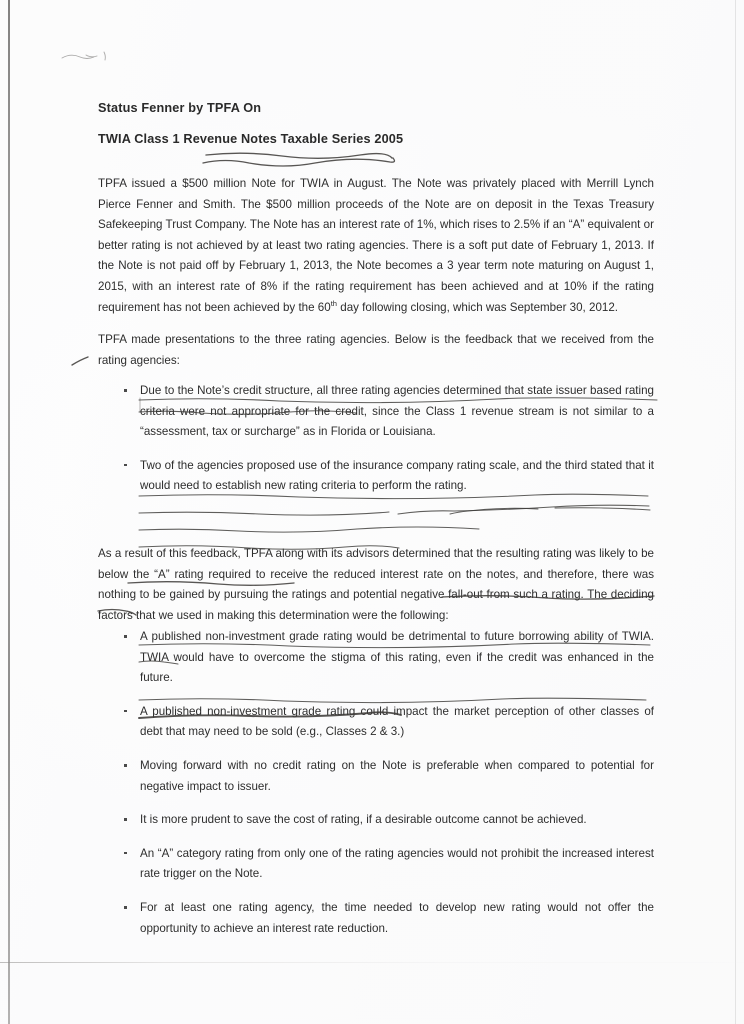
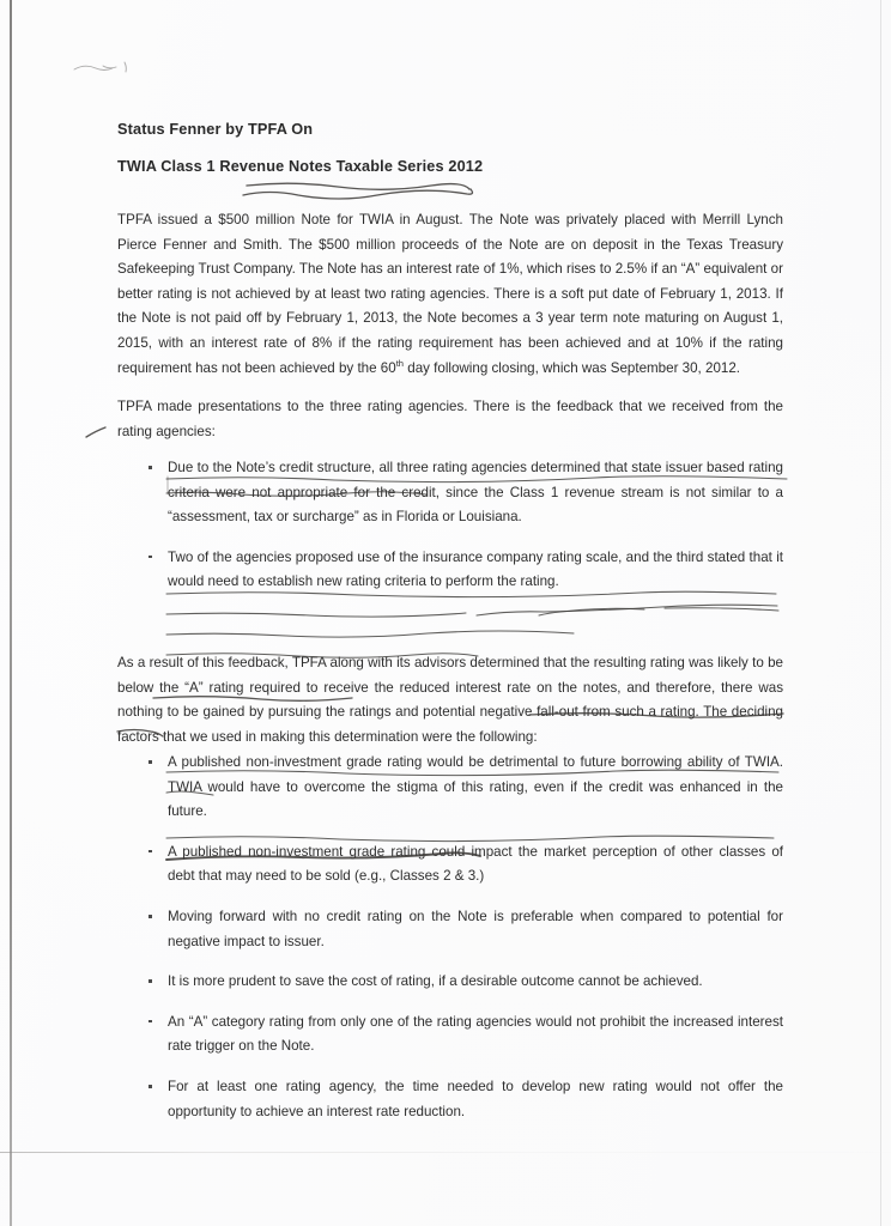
  Status Fenner by TPFA On
- TWIA Class 1 Revenue Notes Taxable Series 2005
+ TWIA Class 1 Revenue Notes Taxable Series 2012
  TPFA issued a $500 million Note for TWIA in August. The Note was privately placed with Merrill Lynch Pierce Fenner and Smith. The $500 million proceeds of the Note are on deposit in the Texas Treasury Safekeeping Trust Company. The Note has an interest rate of 1%, which rises to 2.5% if an “A” equivalent or better rating is not achieved by at least two rating agencies. There is a soft put date of February 1, 2013. If the Note is not paid off by February 1, 2013, the Note becomes a 3 year term note maturing on August 1, 2015, with an interest rate of 8% if the rating requirement has been achieved and at 10% if the rating requirement has not been achieved by the 60th day following closing, which was September 30, 2012.
- TPFA made presentations to the three rating agencies. Below is the feedback that we received from the rating agencies:
+ TPFA made presentations to the three rating agencies. There is the feedback that we received from the rating agencies:
  Due to the Note’s credit structure, all three rating agencies determined that state issuer based rating criteria were not appropriate for the credit, since the Class 1 revenue stream is not similar to a “assessment, tax or surcharge” as in Florida or Louisiana.
  Two of the agencies proposed use of the insurance company rating scale, and the third stated that it would need to establish new rating criteria to perform the rating.
  As a result of this feedback, TPFA along with its advisors determined that the resulting rating was likely to be below the “A” rating required to receive the reduced interest rate on the notes, and therefore, there was nothing to be gained by pursuing the ratings and potential negative fall-out from such a rating. The deciding factors that we used in making this determination were the following:
  A published non-investment grade rating would be detrimental to future borrowing ability of TWIA. TWIA would have to overcome the stigma of this rating, even if the credit was enhanced in the future.
  A published non-investment grade rating could impact the market perception of other classes of debt that may need to be sold (e.g., Classes 2 & 3.)
  Moving forward with no credit rating on the Note is preferable when compared to potential for negative impact to issuer.
  It is more prudent to save the cost of rating, if a desirable outcome cannot be achieved.
  An “A” category rating from only one of the rating agencies would not prohibit the increased interest rate trigger on the Note.
  For at least one rating agency, the time needed to develop new rating would not offer the opportunity to achieve an interest rate reduction.
